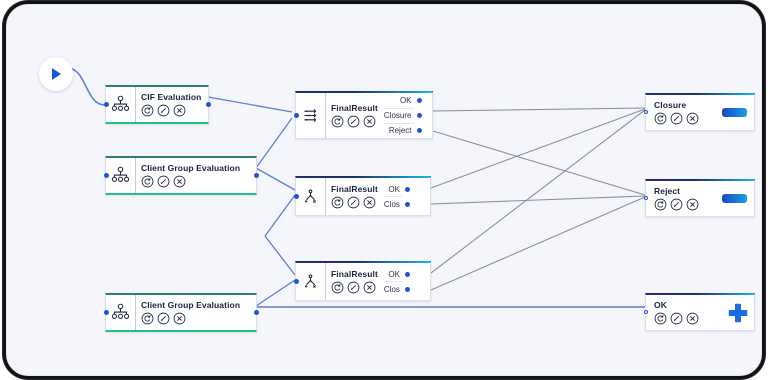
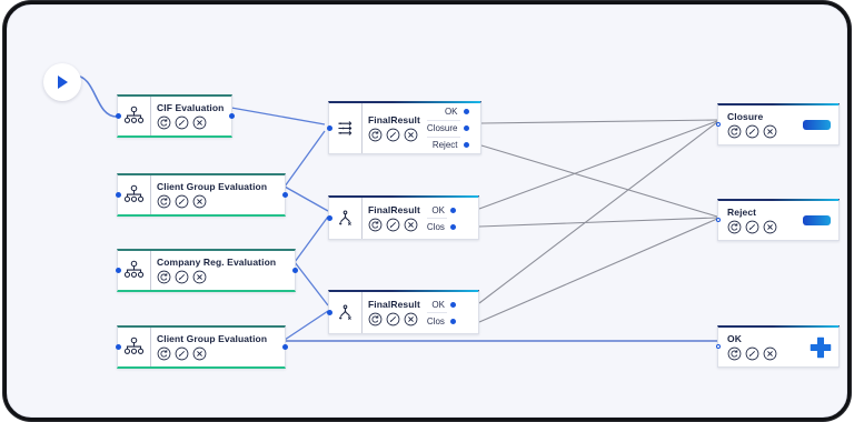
  CIF Evaluation
  Client Group Evaluation
+ Company Reg. Evaluation
  Client Group Evaluation
  FinalResult
  OK
  Closure
  Reject
  FinalResult
  OK
  Clos
  FinalResult
  OK
  Clos
  Closure
  Reject
  OK
